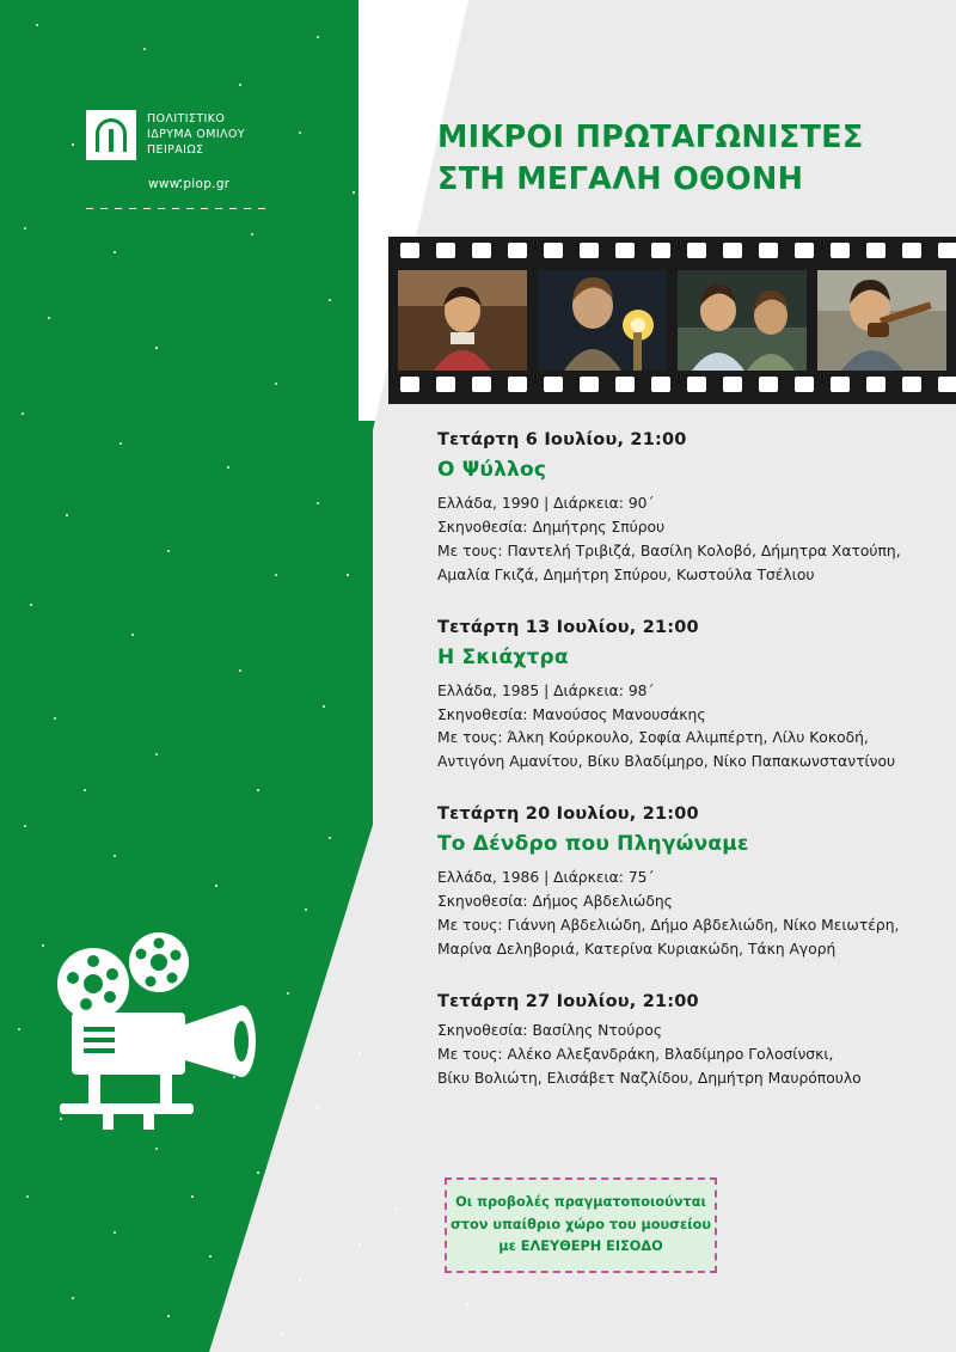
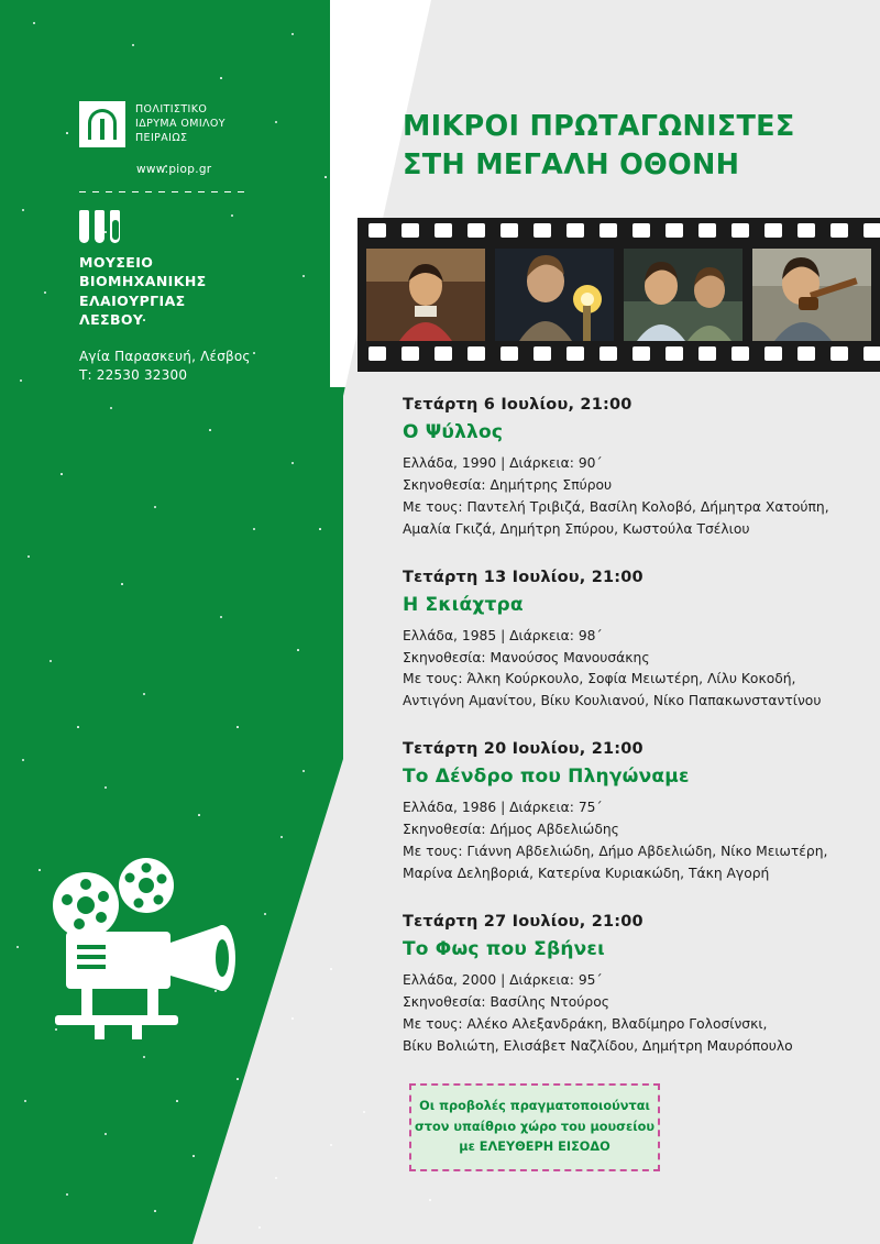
  ΠΟΛΙΤΙΣΤΙΚΟ
  ΙΔΡΥΜΑ ΟΜΙΛΟΥ
  ΠΕΙΡΑΙΩΣ
  www.piop.gr
+ ΜΟΥΣΕΙΟ
+ ΒΙΟΜΗΧΑΝΙΚΗΣ
+ ΕΛΑΙΟΥΡΓΙΑΣ
+ ΛΕΣΒΟΥ
+ Αγία Παρασκευή, Λέσβος
+ Τ: 22530 32300
  ΜΙΚΡΟΙ ΠΡΩΤΑΓΩΝΙΣΤΕΣ
  ΣΤΗ ΜΕΓΑΛΗ ΟΘΟΝΗ
  Τετάρτη 6 Ιουλίου, 21:00
  Ο Ψύλλος
  Ελλάδα, 1990 | Διάρκεια: 90΄
  Σκηνοθεσία: Δημήτρης Σπύρου
  Με τους: Παντελή Τριβιζά, Βασίλη Κολοβό, Δήμητρα Χατούπη,
  Αμαλία Γκιζά, Δημήτρη Σπύρου, Κωστούλα Τσέλιου
  Τετάρτη 13 Ιουλίου, 21:00
  Η Σκιάχτρα
  Ελλάδα, 1985 | Διάρκεια: 98΄
  Σκηνοθεσία: Μανούσος Μανουσάκης
- Με τους: Άλκη Κούρκουλο, Σοφία Αλιμπέρτη, Λίλυ Κοκοδή,
+ Με τους: Άλκη Κούρκουλο, Σοφία Μειωτέρη, Λίλυ Κοκοδή,
- Αντιγόνη Αμανίτου, Βίκυ Βλαδίμηρο, Νίκο Παπακωνσταντίνου
+ Αντιγόνη Αμανίτου, Βίκυ Κουλιανού, Νίκο Παπακωνσταντίνου
  Τετάρτη 20 Ιουλίου, 21:00
  Το Δένδρο που Πληγώναμε
  Ελλάδα, 1986 | Διάρκεια: 75΄
  Σκηνοθεσία: Δήμος Αβδελιώδης
  Με τους: Γιάννη Αβδελιώδη, Δήμο Αβδελιώδη, Νίκο Μειωτέρη,
  Μαρίνα Δεληβοριά, Κατερίνα Κυριακώδη, Τάκη Αγορή
  Τετάρτη 27 Ιουλίου, 21:00
+ Το Φως που Σβήνει
+ Ελλάδα, 2000 | Διάρκεια: 95΄
  Σκηνοθεσία: Βασίλης Ντούρος
  Με τους: Αλέκο Αλεξανδράκη, Βλαδίμηρο Γολοσίνσκι,
  Βίκυ Βολιώτη, Ελισάβετ Ναζλίδου, Δημήτρη Μαυρόπουλο
  Οι προβολές πραγματοποιούνται
  στον υπαίθριο χώρο του μουσείου
  με ΕΛΕΥΘΕΡΗ ΕΙΣΟΔΟ
